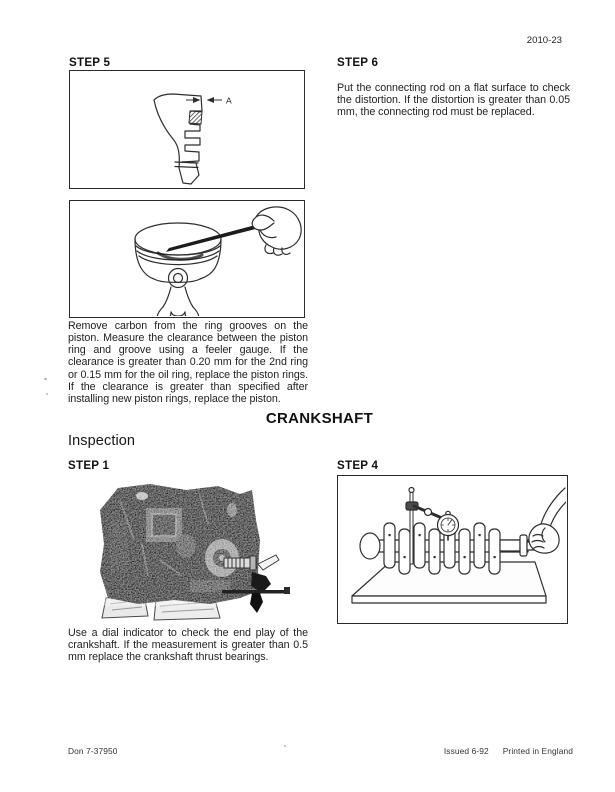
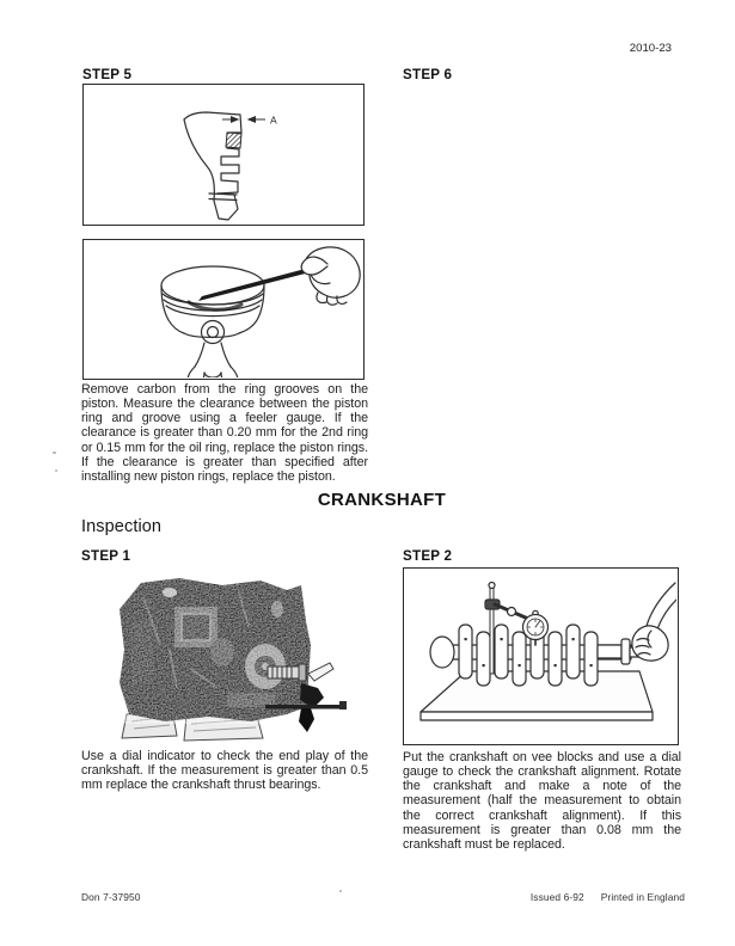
  2010-23
  STEP 5
  A
  STEP 6
- Put the connecting rod on a flat surface to check the distortion. If the distortion is greater than 0.05 mm, the connecting rod must be replaced.
  Remove carbon from the ring grooves on the piston. Measure the clearance between the piston ring and groove using a feeler gauge. If the clearance is greater than 0.20 mm for the 2nd ring or 0.15 mm for the oil ring, replace the piston rings. If the clearance is greater than specified after installing new piston rings, replace the piston.
  CRANKSHAFT
  Inspection
  STEP 1
- STEP 4
+ STEP 2
  Use a dial indicator to check the end play of the crankshaft. If the measurement is greater than 0.5 mm replace the crankshaft thrust bearings.
+ Put the crankshaft on vee blocks and use a dial gauge to check the crankshaft alignment. Rotate the crankshaft and make a note of the measurement (half the measurement to obtain the correct crankshaft alignment). If this measurement is greater than 0.08 mm the crankshaft must be replaced.
  Don 7-37950
  Issued 6-92
  Printed in England
